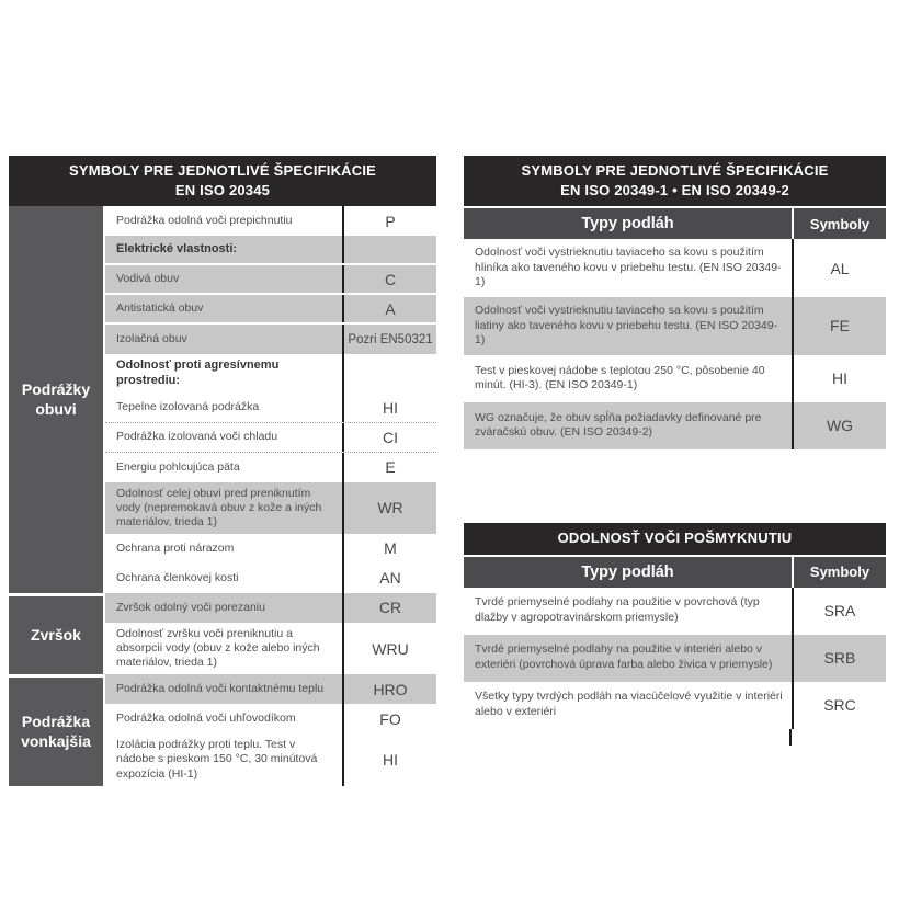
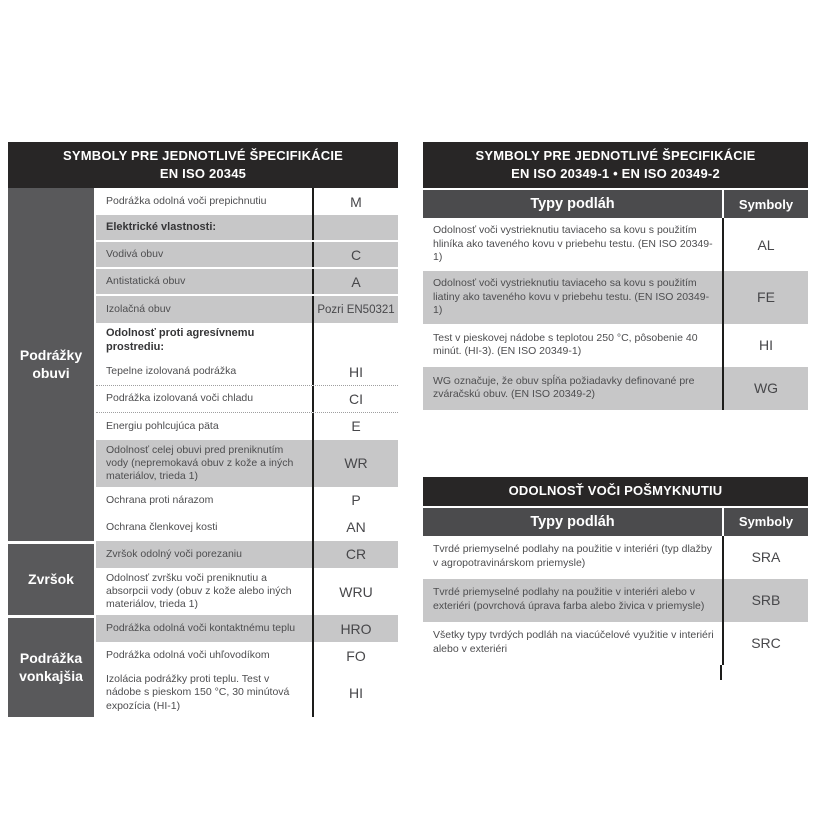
  SYMBOLY PRE JEDNOTLIVÉ ŠPECIFIKÁCIE
  EN ISO 20345
  Podrážky obuvi
  Podrážka odolná voči prepichnutiu
- P
+ M
  Elektrické vlastnosti:
  Vodivá obuv
  C
  Antistatická obuv
  A
  Izolačná obuv
  Pozri EN50321
  Odolnosť proti agresívnemu prostrediu:
  Tepelne izolovaná podrážka
  HI
  Podrážka izolovaná voči chladu
  CI
  Energiu pohlcujúca päta
  E
  Odolnosť celej obuvi pred preniknutím vody (nepremokavá obuv z kože a iných materiálov, trieda 1)
  WR
  Ochrana proti nárazom
- M
+ P
  Ochrana členkovej kosti
  AN
  Zvršok
  Zvršok odolný voči porezaniu
  CR
  Odolnosť zvršku voči preniknutiu a absorpcii vody (obuv z kože alebo iných materiálov, trieda 1)
  WRU
  Podrážka vonkajšia
  Podrážka odolná voči kontaktnému teplu
  HRO
  Podrážka odolná voči uhľovodíkom
  FO
  Izolácia podrážky proti teplu. Test v nádobe s pieskom 150 °C, 30 minútová expozícia (HI-1)
  HI
  SYMBOLY PRE JEDNOTLIVÉ ŠPECIFIKÁCIE
  EN ISO 20349-1 • EN ISO 20349-2
  Typy podláh
  Symboly
  Odolnosť voči vystrieknutiu taviaceho sa kovu s použitím hliníka ako taveného kovu v priebehu testu. (EN ISO 20349-1)
  AL
  Odolnosť voči vystrieknutiu taviaceho sa kovu s použitím liatiny ako taveného kovu v priebehu testu. (EN ISO 20349-1)
  FE
  Test v pieskovej nádobe s teplotou 250 °C, pôsobenie 40 minút. (HI-3). (EN ISO 20349-1)
  HI
  WG označuje, že obuv spĺňa požiadavky definované pre zváračskú obuv. (EN ISO 20349-2)
  WG
  ODOLNOSŤ VOČI POŠMYKNUTIU
  Typy podláh
  Symboly
- Tvrdé priemyselné podlahy na použitie v povrchová (typ dlažby v agropotravinárskom priemysle)
+ Tvrdé priemyselné podlahy na použitie v interiéri (typ dlažby v agropotravinárskom priemysle)
  SRA
  Tvrdé priemyselné podlahy na použitie v interiéri alebo v exteriéri (povrchová úprava farba alebo živica v priemysle)
  SRB
  Všetky typy tvrdých podláh na viacúčelové využitie v interiéri alebo v exteriéri
  SRC
